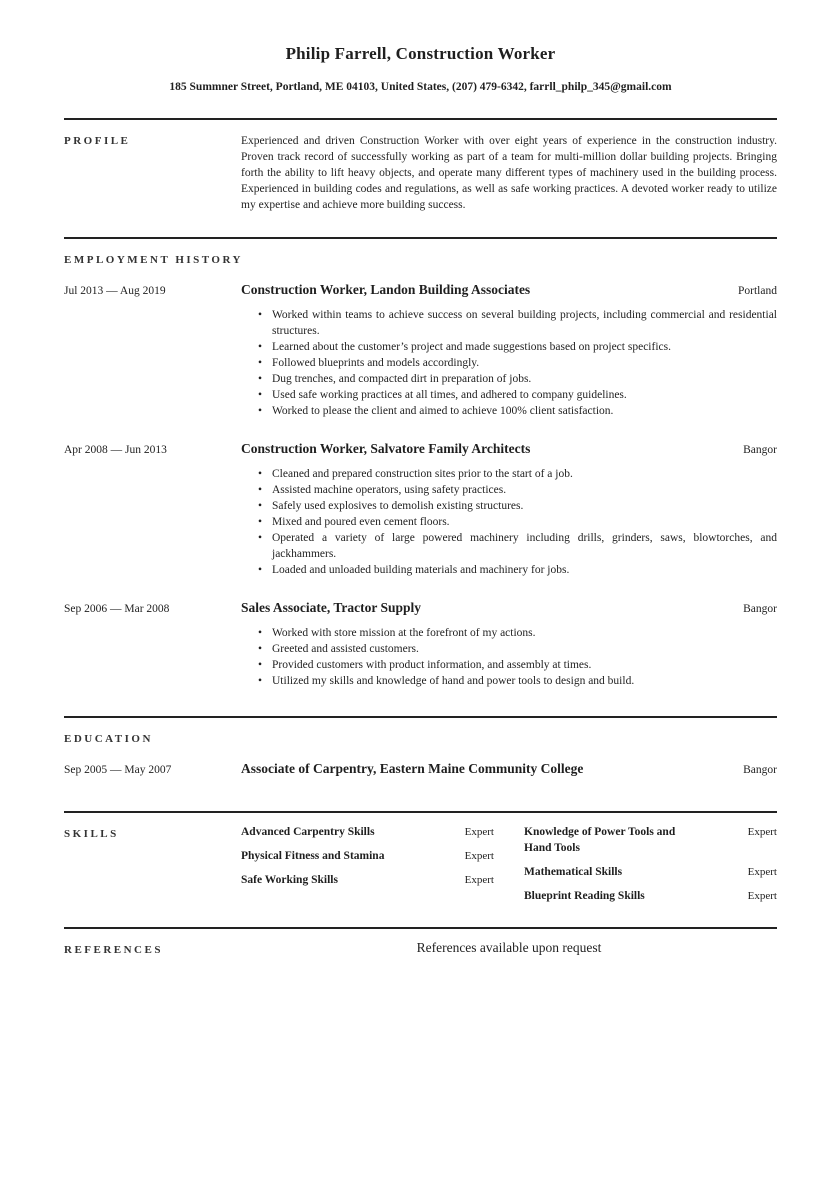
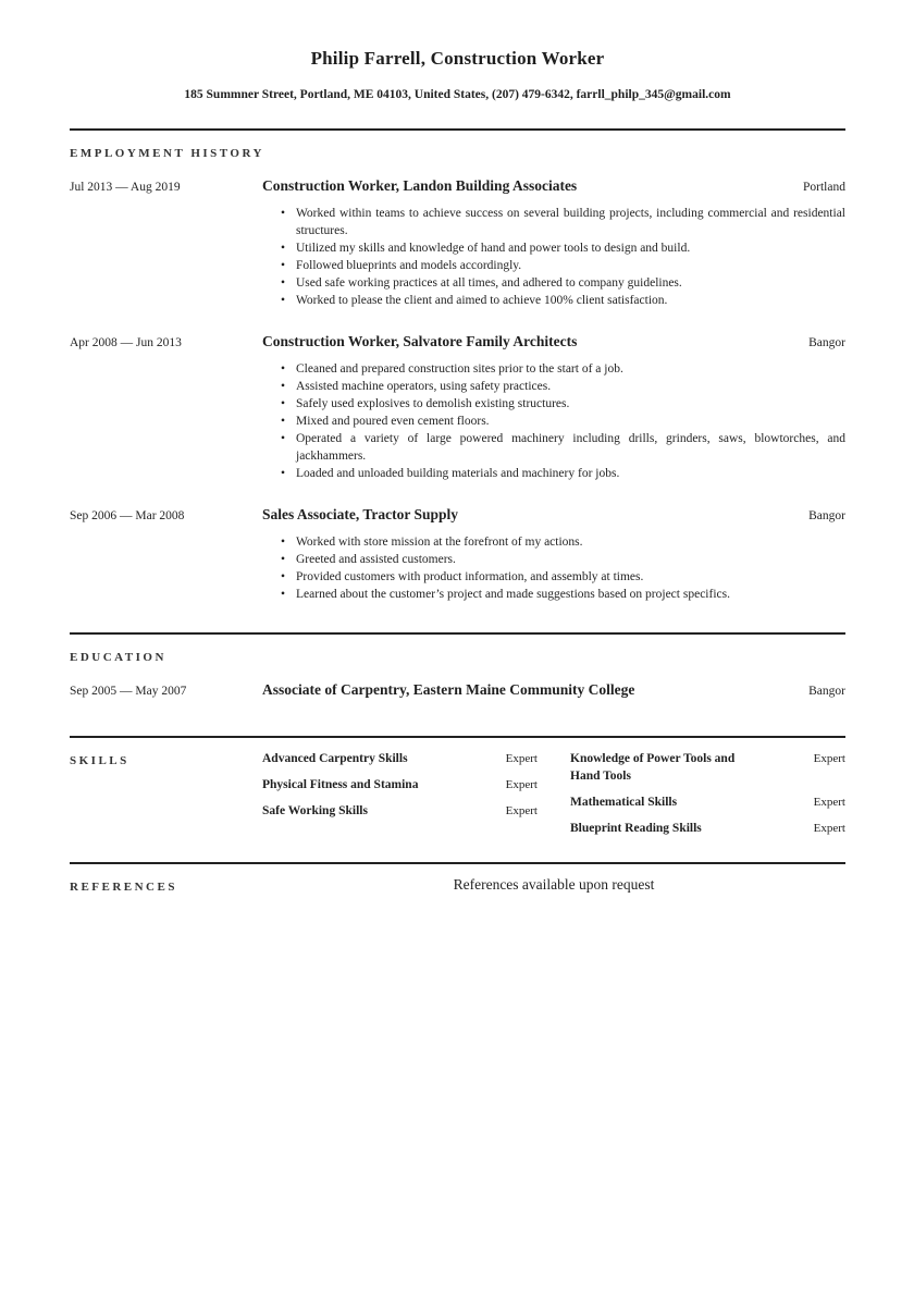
  Philip Farrell, Construction Worker
  185 Summner Street, Portland, ME 04103, United States, (207) 479-6342, farrll_philp_345@gmail.com
- PROFILE
- Experienced and driven Construction Worker with over eight years of experience in the construction industry. Proven track record of successfully working as part of a team for multi-million dollar building projects. Bringing forth the ability to lift heavy objects, and operate many different types of machinery used in the building process. Experienced in building codes and regulations, as well as safe working practices. A devoted worker ready to utilize my expertise and achieve more building success.
  EMPLOYMENT HISTORY
  Jul 2013 — Aug 2019
  Construction Worker, Landon Building Associates
  Portland
  Worked within teams to achieve success on several building projects, including commercial and residential structures.
- Learned about the customer’s project and made suggestions based on project specifics.
+ Utilized my skills and knowledge of hand and power tools to design and build.
  Followed blueprints and models accordingly.
- Dug trenches, and compacted dirt in preparation of jobs.
  Used safe working practices at all times, and adhered to company guidelines.
  Worked to please the client and aimed to achieve 100% client satisfaction.
  Apr 2008 — Jun 2013
  Construction Worker, Salvatore Family Architects
  Bangor
  Cleaned and prepared construction sites prior to the start of a job.
  Assisted machine operators, using safety practices.
  Safely used explosives to demolish existing structures.
  Mixed and poured even cement floors.
  Operated a variety of large powered machinery including drills, grinders, saws, blowtorches, and jackhammers.
  Loaded and unloaded building materials and machinery for jobs.
  Sep 2006 — Mar 2008
  Sales Associate, Tractor Supply
  Bangor
  Worked with store mission at the forefront of my actions.
  Greeted and assisted customers.
  Provided customers with product information, and assembly at times.
- Utilized my skills and knowledge of hand and power tools to design and build.
+ Learned about the customer’s project and made suggestions based on project specifics.
  EDUCATION
  Sep 2005 — May 2007
  Associate of Carpentry, Eastern Maine Community College
  Bangor
  SKILLS
  Advanced Carpentry Skills
  Expert
  Physical Fitness and Stamina
  Expert
  Safe Working Skills
  Expert
  Knowledge of Power Tools and Hand Tools
  Expert
  Mathematical Skills
  Expert
  Blueprint Reading Skills
  Expert
  REFERENCES
  References available upon request
